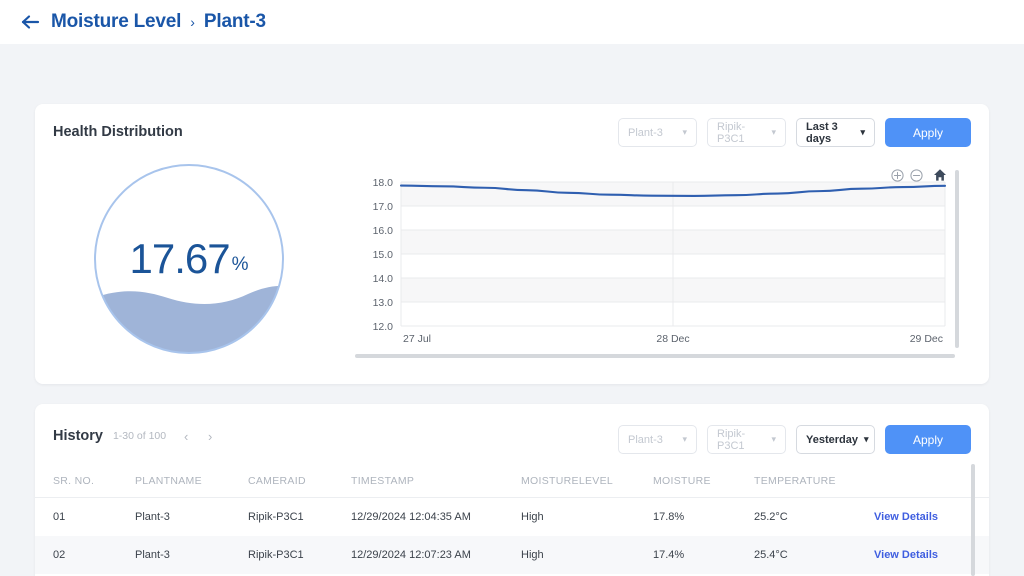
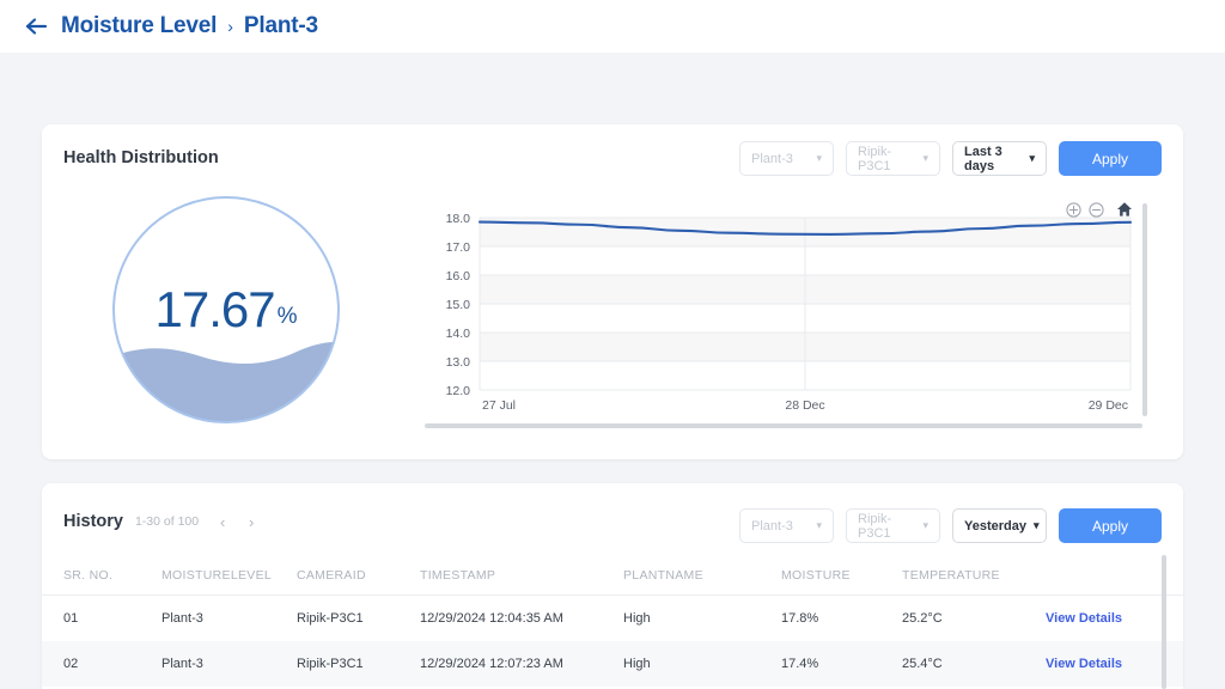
  Moisture Level
  ›
  Plant-3
  Health Distribution
  Plant-3
  ▾
  Ripik-P3C1
  ▾
  Last 3 days
  ▾
  Apply
  17.67
  %
  18.0
  17.0
  16.0
  15.0
  14.0
  13.0
  12.0
  27 Jul
  28 Dec
  29 Dec
  History
  1-30 of 100
  ‹
  ›
  Plant-3
  ▾
  Ripik-P3C1
  ▾
  Yesterday
  ▾
  Apply
  SR. NO.
- PLANTNAME
+ MOISTURELEVEL
  CAMERAID
  TIMESTAMP
- MOISTURELEVEL
+ PLANTNAME
  MOISTURE
  TEMPERATURE
  01
  Plant-3
  Ripik-P3C1
  12/29/2024 12:04:35 AM
  High
  17.8%
  25.2°C
  View Details
  02
  Plant-3
  Ripik-P3C1
  12/29/2024 12:07:23 AM
  High
  17.4%
  25.4°C
  View Details
